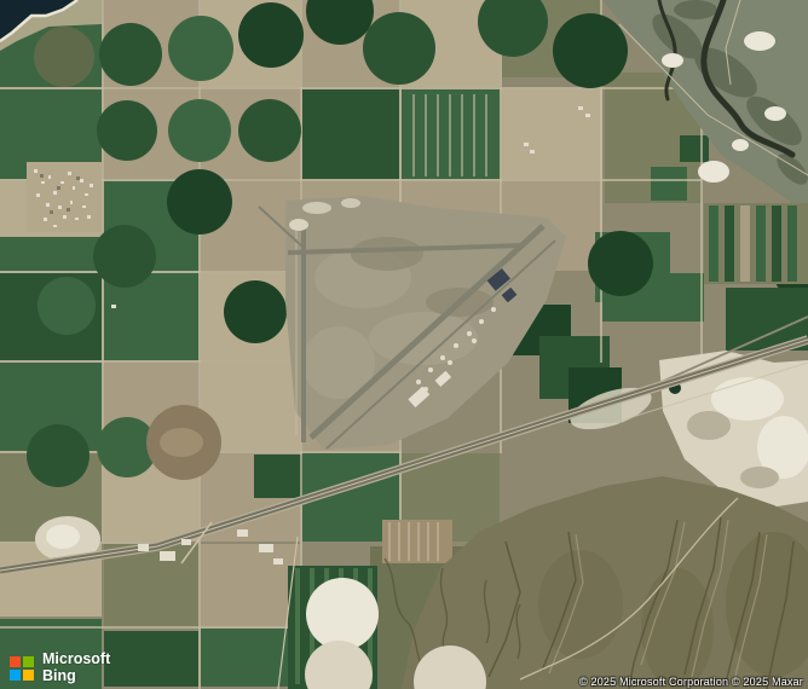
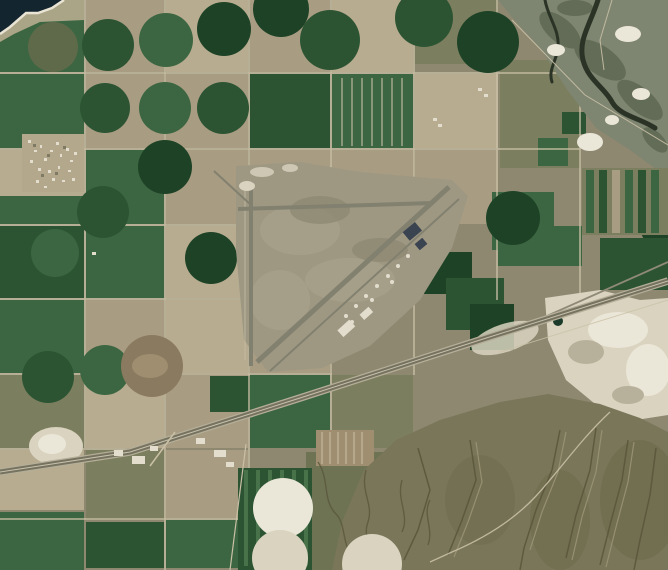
- Microsoft
- Bing
- © 2025 Microsoft Corporation © 2025 Maxar
